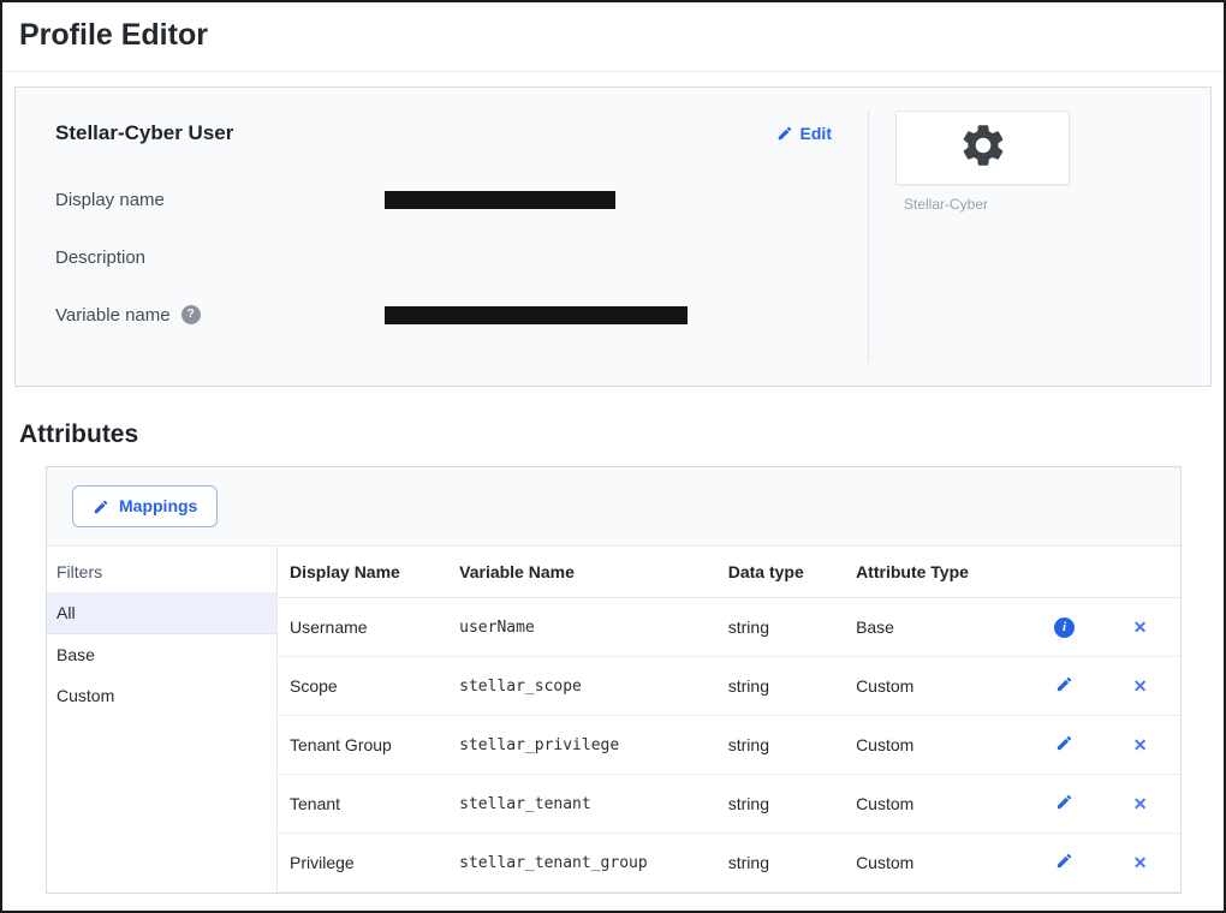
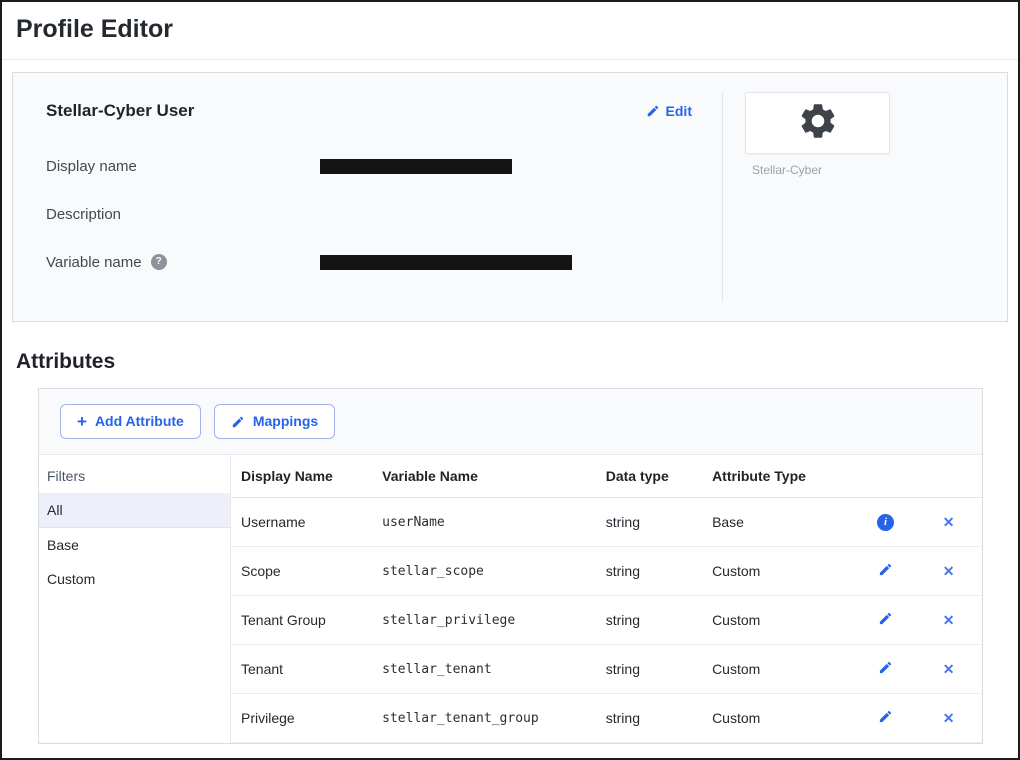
  Profile Editor
  Stellar-Cyber User
  Edit
  Display name
  Description
  Variable name
  ?
  Stellar-Cyber
  Attributes
+ +
+ Add Attribute
  Mappings
  Filters
  All
  Base
  Custom
  Display Name	Variable Name	Data type	Attribute Type
  Username	userName	string	Base	i	✕
  Scope	stellar_scope	string	Custom		✕
  Tenant Group	stellar_privilege	string	Custom		✕
  Tenant	stellar_tenant	string	Custom		✕
  Privilege	stellar_tenant_group	string	Custom		✕
